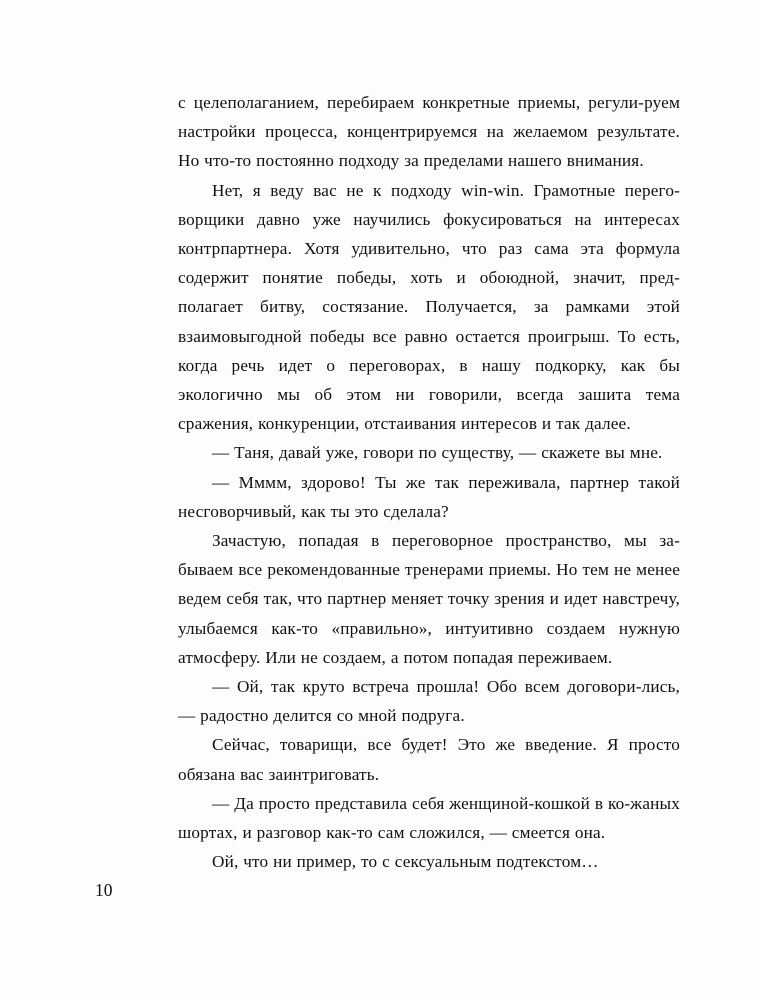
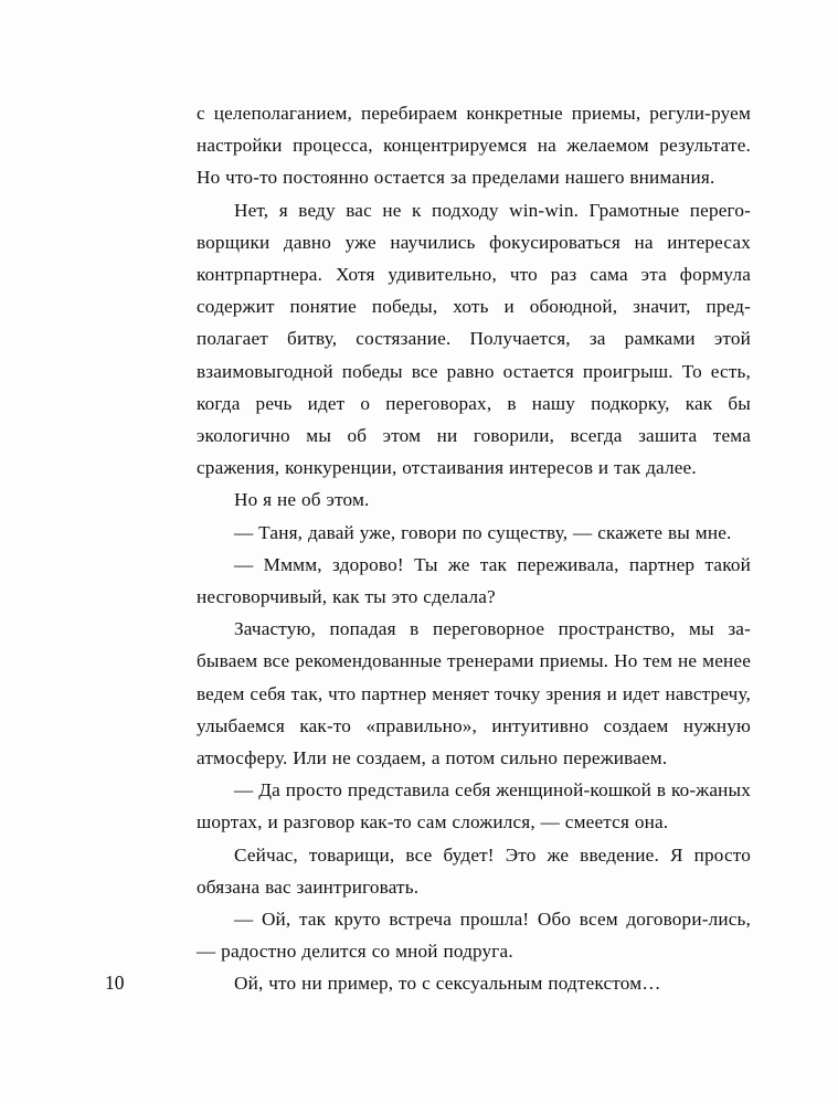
- с целеполаганием, перебираем конкретные приемы, регули-руем настройки процесса, концентрируемся на желаемом результате. Но что-то постоянно подходу за пределами нашего внимания.
+ с целеполаганием, перебираем конкретные приемы, регули-руем настройки процесса, концентрируемся на желаемом результате. Но что-то постоянно остается за пределами нашего внимания.
  Нет, я веду вас не к подходу win-win. Грамотные перего-ворщики давно уже научились фокусироваться на интересах контрпартнера. Хотя удивительно, что раз сама эта формула содержит понятие победы, хоть и обоюдной, значит, пред-полагает битву, состязание. Получается, за рамками этой взаимовыгодной победы все равно остается проигрыш. То есть, когда речь идет о переговорах, в нашу подкорку, как бы экологично мы об этом ни говорили, всегда зашита тема сражения, конкуренции, отстаивания интересов и так далее.
+ Но я не об этом.
  — Таня, давай уже, говори по существу, — скажете вы мне.
  — Мммм, здорово! Ты же так переживала, партнер такой несговорчивый, как ты это сделала?
- Зачастую, попадая в переговорное пространство, мы за-бываем все рекомендованные тренерами приемы. Но тем не менее ведем себя так, что партнер меняет точку зрения и идет навстречу, улыбаемся как-то «правильно», интуитивно создаем нужную атмосферу. Или не создаем, а потом попадая переживаем.
+ Зачастую, попадая в переговорное пространство, мы за-бываем все рекомендованные тренерами приемы. Но тем не менее ведем себя так, что партнер меняет точку зрения и идет навстречу, улыбаемся как-то «правильно», интуитивно создаем нужную атмосферу. Или не создаем, а потом сильно переживаем.
- — Ой, так круто встреча прошла! Обо всем договори-лись, — радостно делится со мной подруга.
+ — Да просто представила себя женщиной-кошкой в ко-жаных шортах, и разговор как-то сам сложился, — смеется она.
  Сейчас, товарищи, все будет! Это же введение. Я просто обязана вас заинтриговать.
- — Да просто представила себя женщиной-кошкой в ко-жаных шортах, и разговор как-то сам сложился, — смеется она.
+ — Ой, так круто встреча прошла! Обо всем договори-лись, — радостно делится со мной подруга.
  Ой, что ни пример, то с сексуальным подтекстом…
  10
